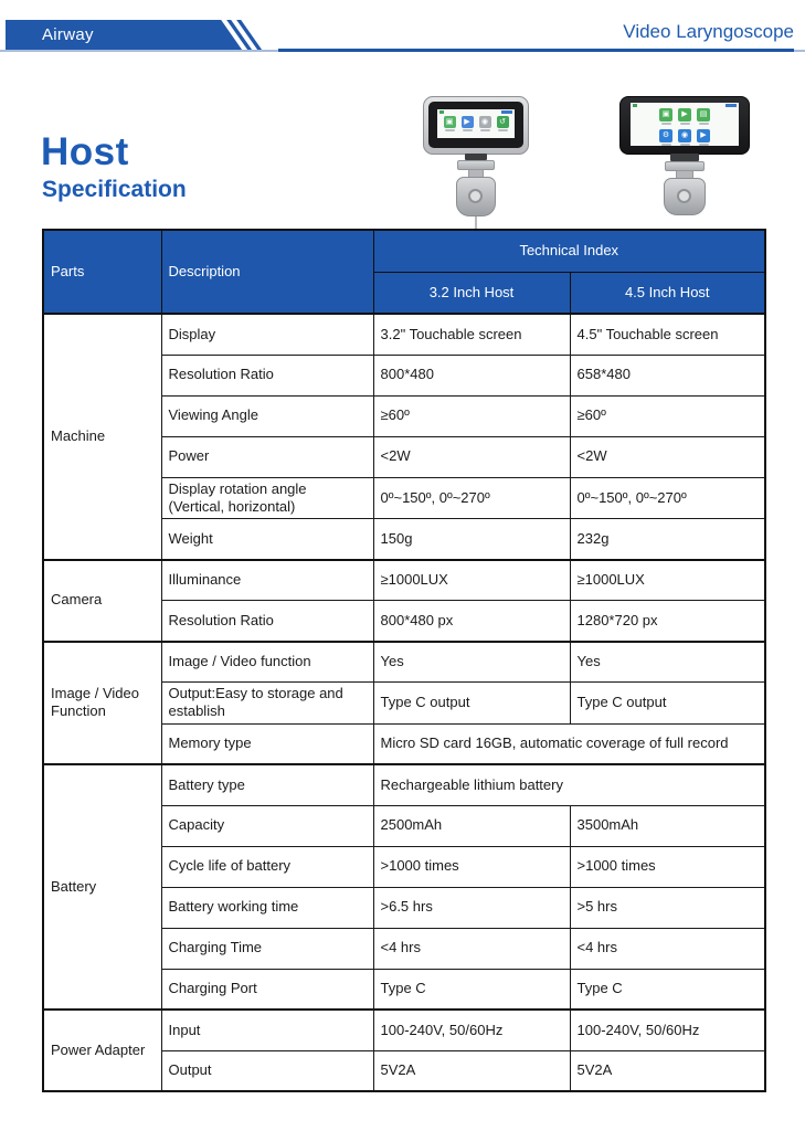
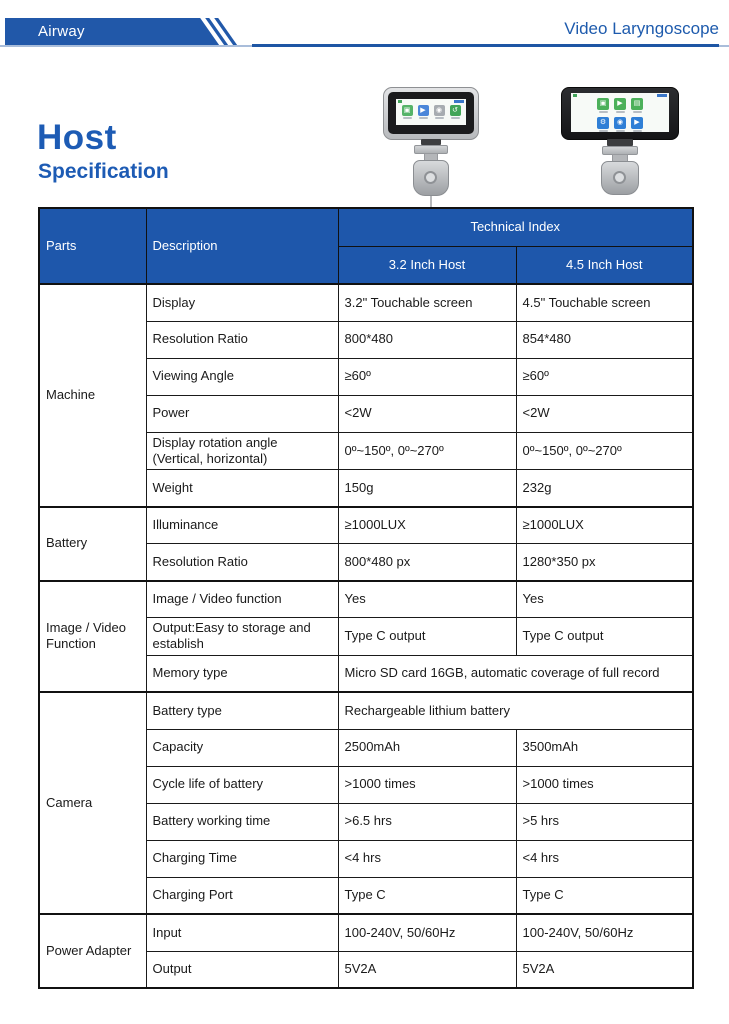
  Airway
  Video Laryngoscope
  Host
  Specification
  Parts	Description	Technical Index
  3.2 Inch Host	4.5 Inch Host
  Machine	Display	3.2" Touchable screen	4.5" Touchable screen
- Resolution Ratio	800*480	658*480
+ Resolution Ratio	800*480	854*480
  Viewing Angle	≥60º	≥60º
  Power	<2W	<2W
  Display rotation angle (Vertical, horizontal)	0º~150º, 0º~270º	0º~150º, 0º~270º
  Weight	150g	232g
- Camera	Illuminance	≥1000LUX	≥1000LUX
+ Battery	Illuminance	≥1000LUX	≥1000LUX
- Resolution Ratio	800*480 px	1280*720 px
+ Resolution Ratio	800*480 px	1280*350 px
  Image / Video Function	Image / Video function	Yes	Yes
  Output:Easy to storage and establish	Type C output	Type C output
  Memory type	Micro SD card 16GB, automatic coverage of full record
- Battery	Battery type	Rechargeable lithium battery
+ Camera	Battery type	Rechargeable lithium battery
  Capacity	2500mAh	3500mAh
  Cycle life of battery	>1000 times	>1000 times
  Battery working time	>6.5 hrs	>5 hrs
  Charging Time	<4 hrs	<4 hrs
  Charging Port	Type C	Type C
  Power Adapter	Input	100-240V, 50/60Hz	100-240V, 50/60Hz
  Output	5V2A	5V2A
